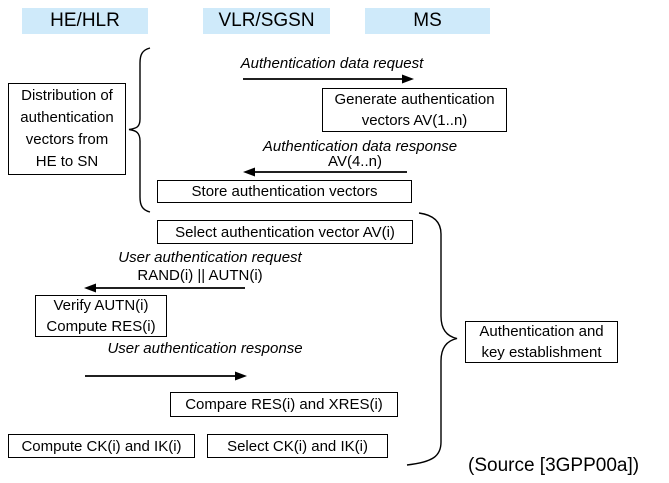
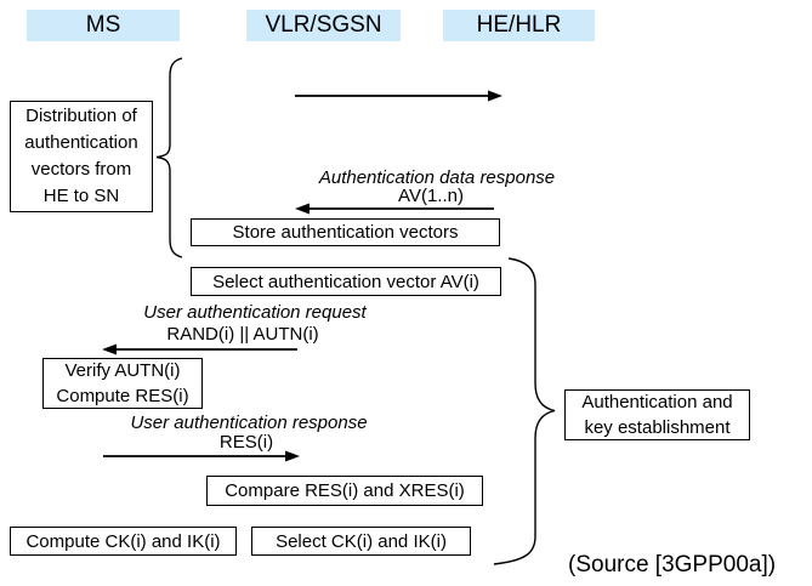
- HE/HLR
+ MS
  VLR/SGSN
- MS
+ HE/HLR
  Distribution of
  authentication
  vectors from
  HE to SN
- Generate authentication
- vectors AV(1..n)
  Store authentication vectors
  Select authentication vector AV(i)
  Verify AUTN(i)
  Compute RES(i)
  Compare RES(i) and XRES(i)
  Compute CK(i) and IK(i)
  Select CK(i) and IK(i)
  Authentication and
  key establishment
- Authentication data request
  Authentication data response
- AV(4..n)
+ AV(1..n)
  User authentication request
  RAND(i) || AUTN(i)
  User authentication response
+ RES(i)
  (Source [3GPP00a])
